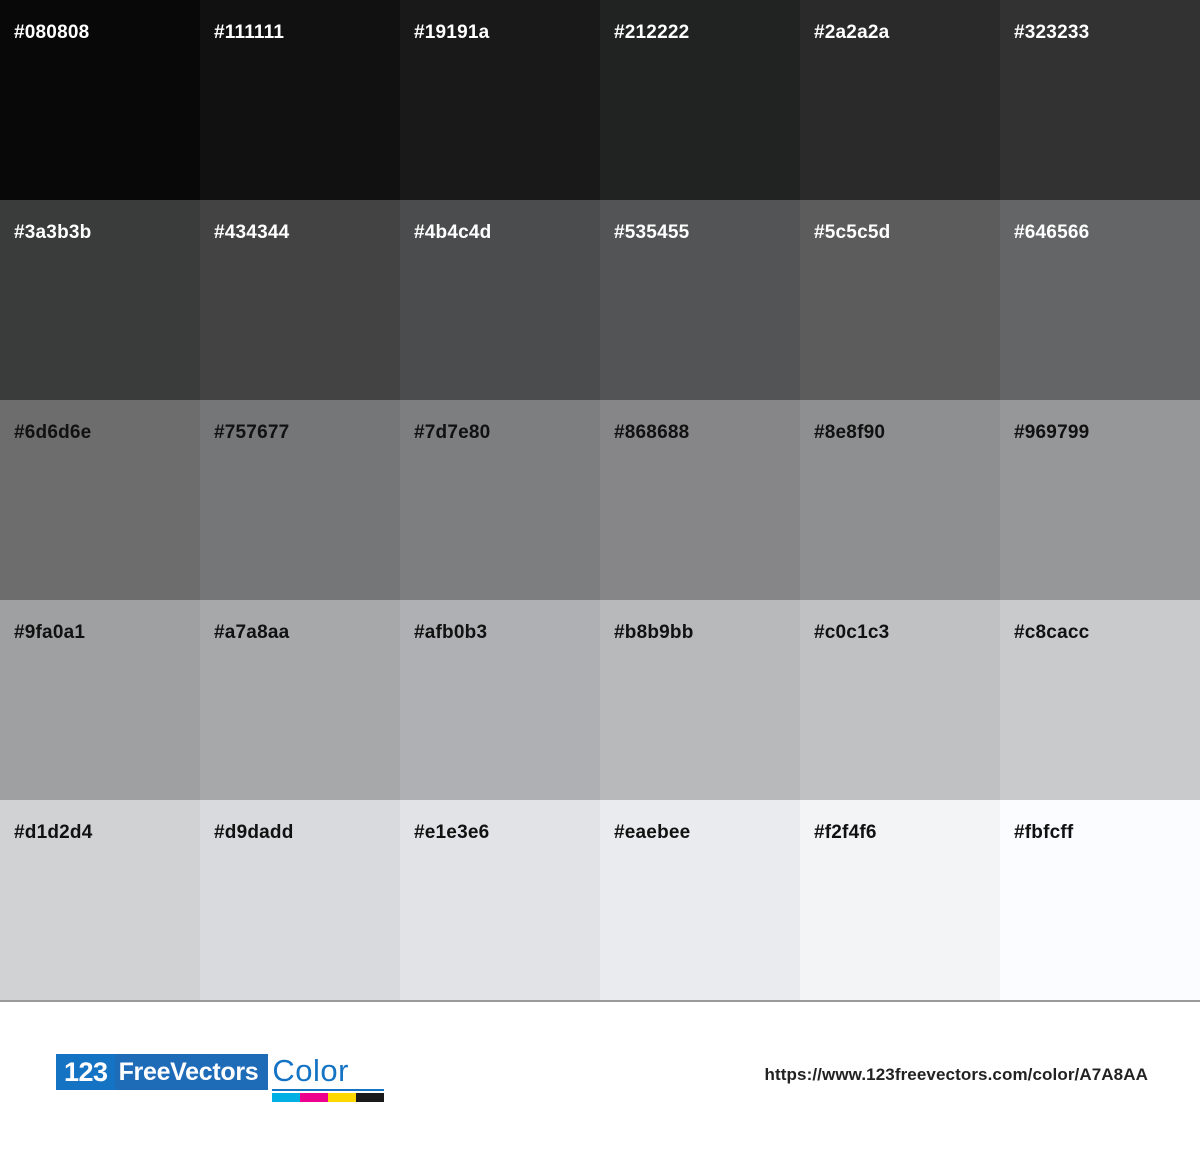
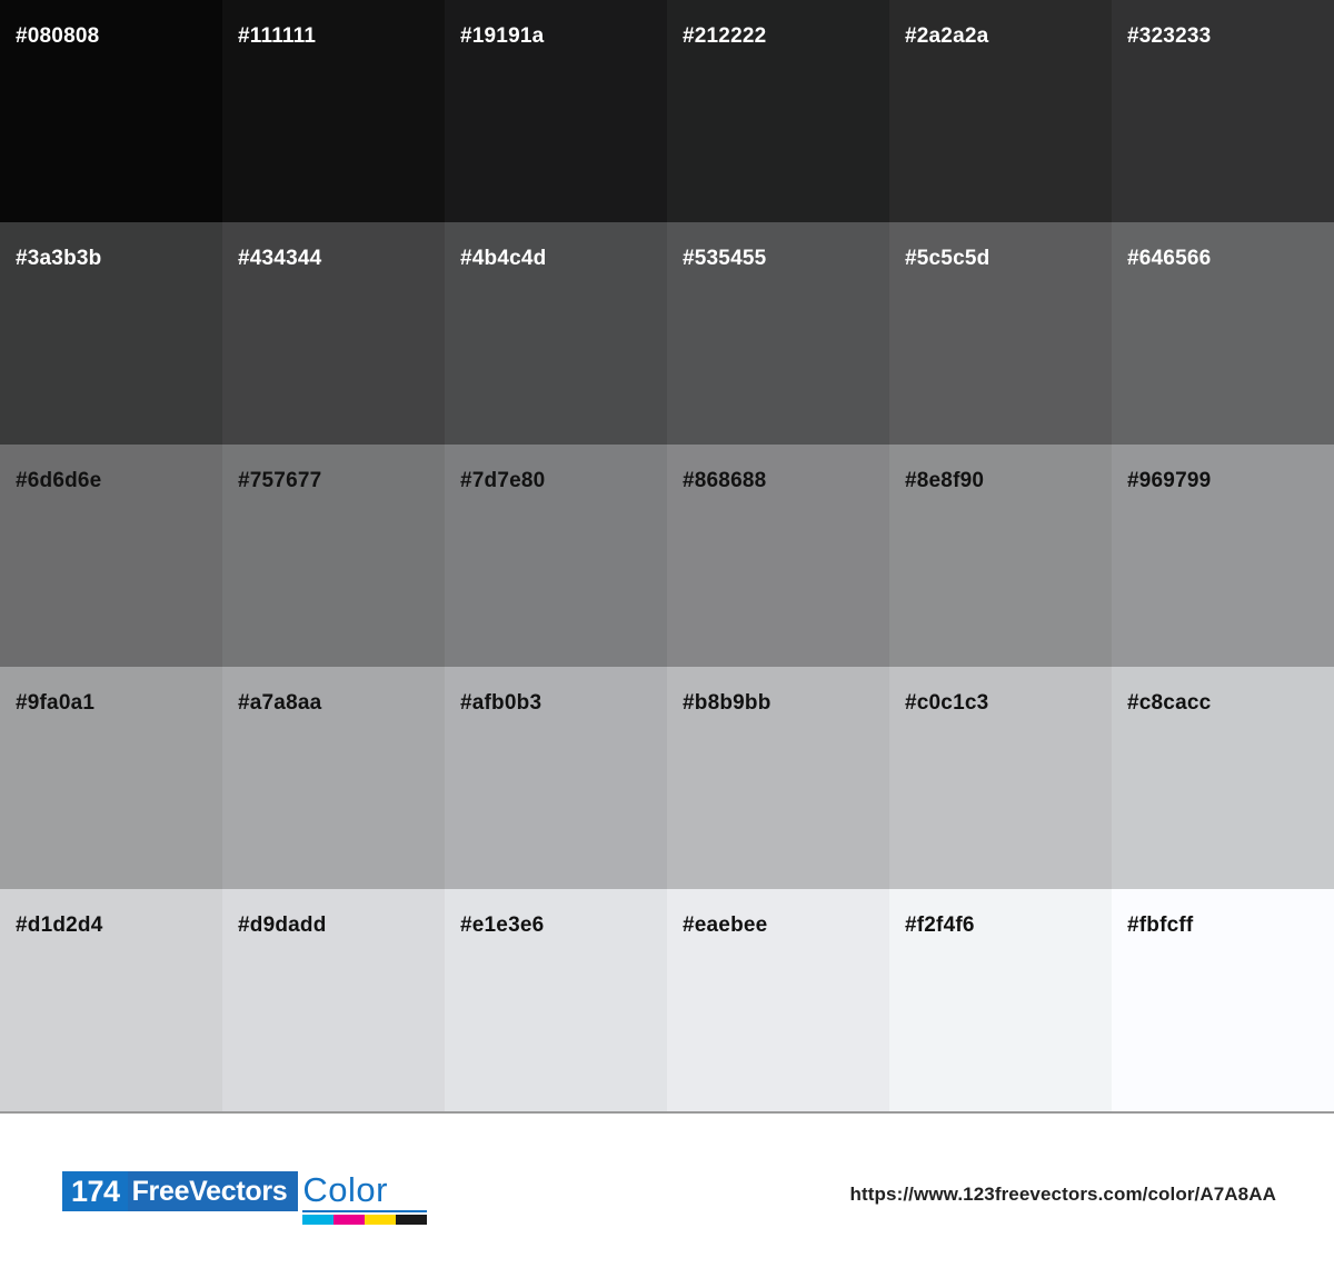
  #080808
  #111111
  #19191a
  #212222
  #2a2a2a
  #323233
  #3a3b3b
  #434344
  #4b4c4d
  #535455
  #5c5c5d
  #646566
  #6d6d6e
  #757677
  #7d7e80
  #868688
  #8e8f90
  #969799
  #9fa0a1
  #a7a8aa
  #afb0b3
  #b8b9bb
  #c0c1c3
  #c8cacc
  #d1d2d4
  #d9dadd
  #e1e3e6
  #eaebee
  #f2f4f6
  #fbfcff
- 123
+ 174
  FreeVectors
  Color
  https://www.123freevectors.com/color/A7A8AA
